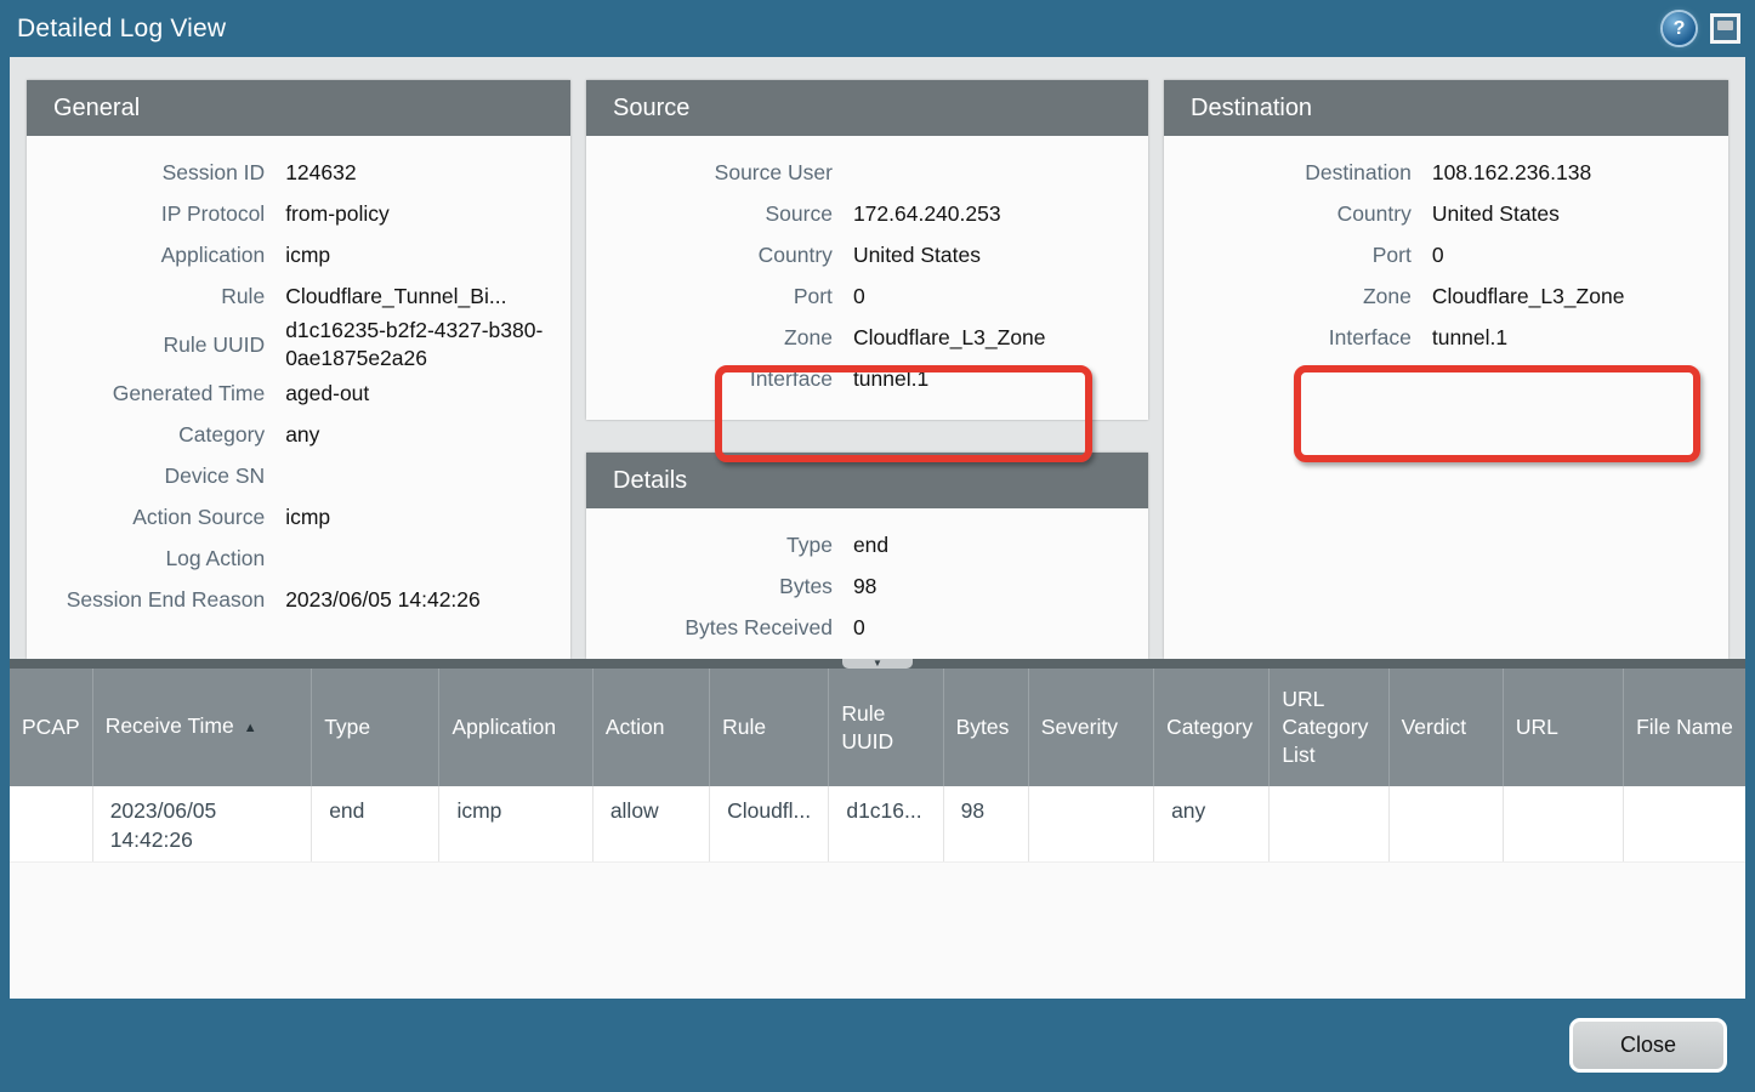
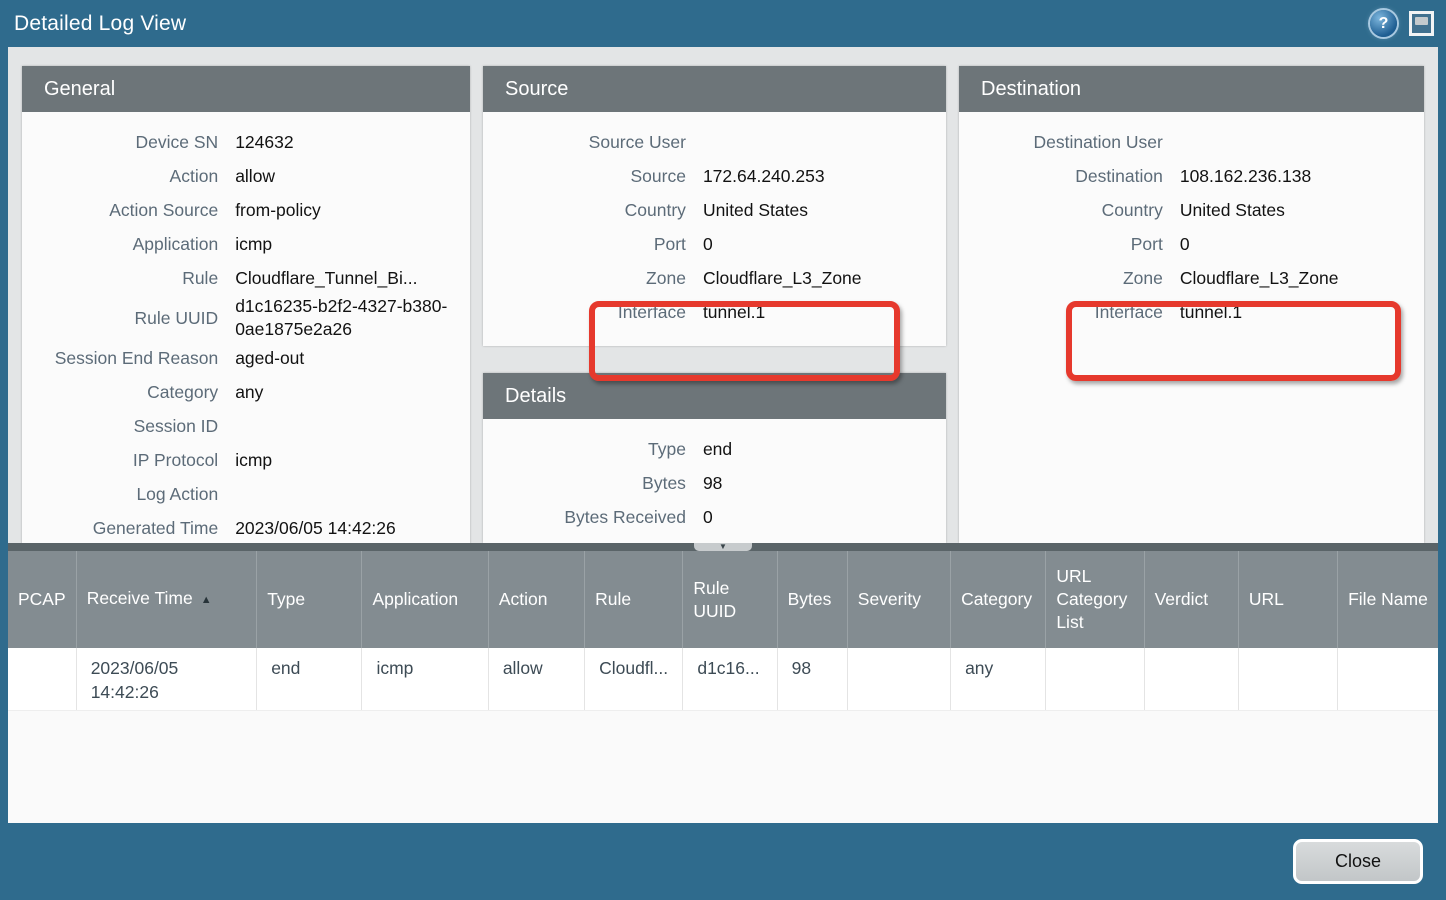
  Detailed Log View
  ?
  General
- Session ID
+ Device SN
  124632
+ Action
+ allow
- IP Protocol
+ Action Source
  from-policy
  Application
  icmp
  Rule
  Cloudflare_Tunnel_Bi...
  Rule UUID
  d1c16235-b2f2-4327-b380-0ae1875e2a26
- Generated Time
+ Session End Reason
  aged-out
  Category
  any
- Device SN
+ Session ID
- Action Source
+ IP Protocol
  icmp
  Log Action
- Session End Reason
+ Generated Time
  2023/06/05 14:42:26
  Source
  Source User
  Source
  172.64.240.253
  Country
  United States
  Port
  0
  Zone
  Cloudflare_L3_Zone
  Interface
  tunnel.1
  Details
  Type
  end
  Bytes
  98
  Bytes Received
  0
  Destination
+ Destination User
  Destination
  108.162.236.138
  Country
  United States
  Port
  0
  Zone
  Cloudflare_L3_Zone
  Interface
  tunnel.1
  ▼
  PCAP	Receive Time ▲	Type	Application	Action	Rule	Rule UUID	Bytes	Severity	Category	URL Category List	Verdict	URL	File Name
  	2023/06/05 14:42:26	end	icmp	allow	Cloudfl...	d1c16...	98		any
  Close
